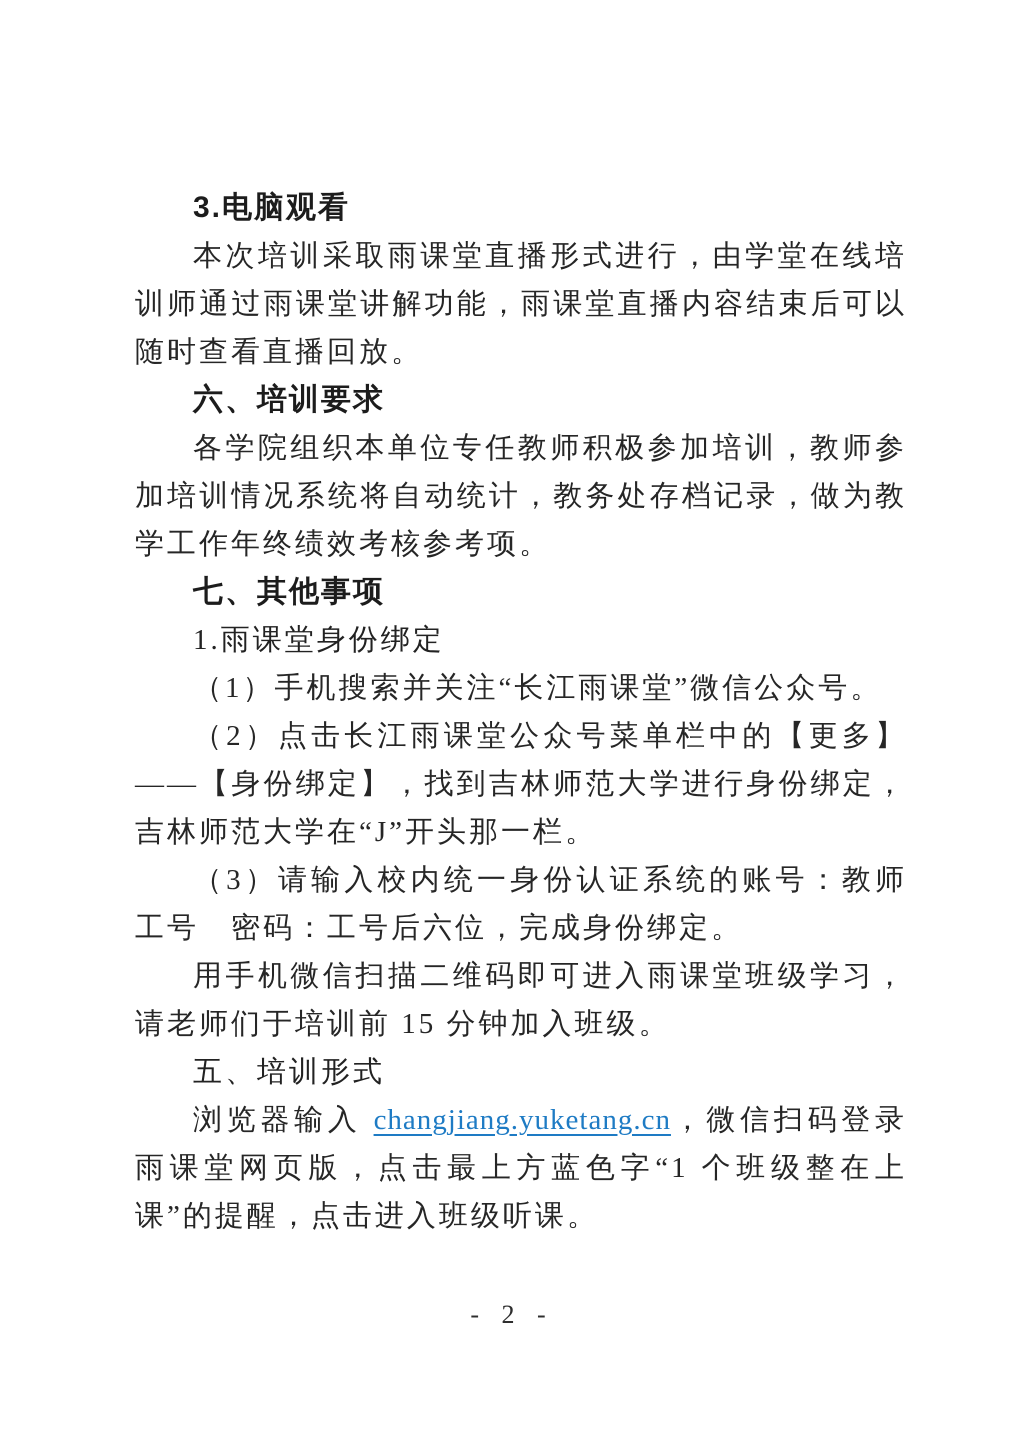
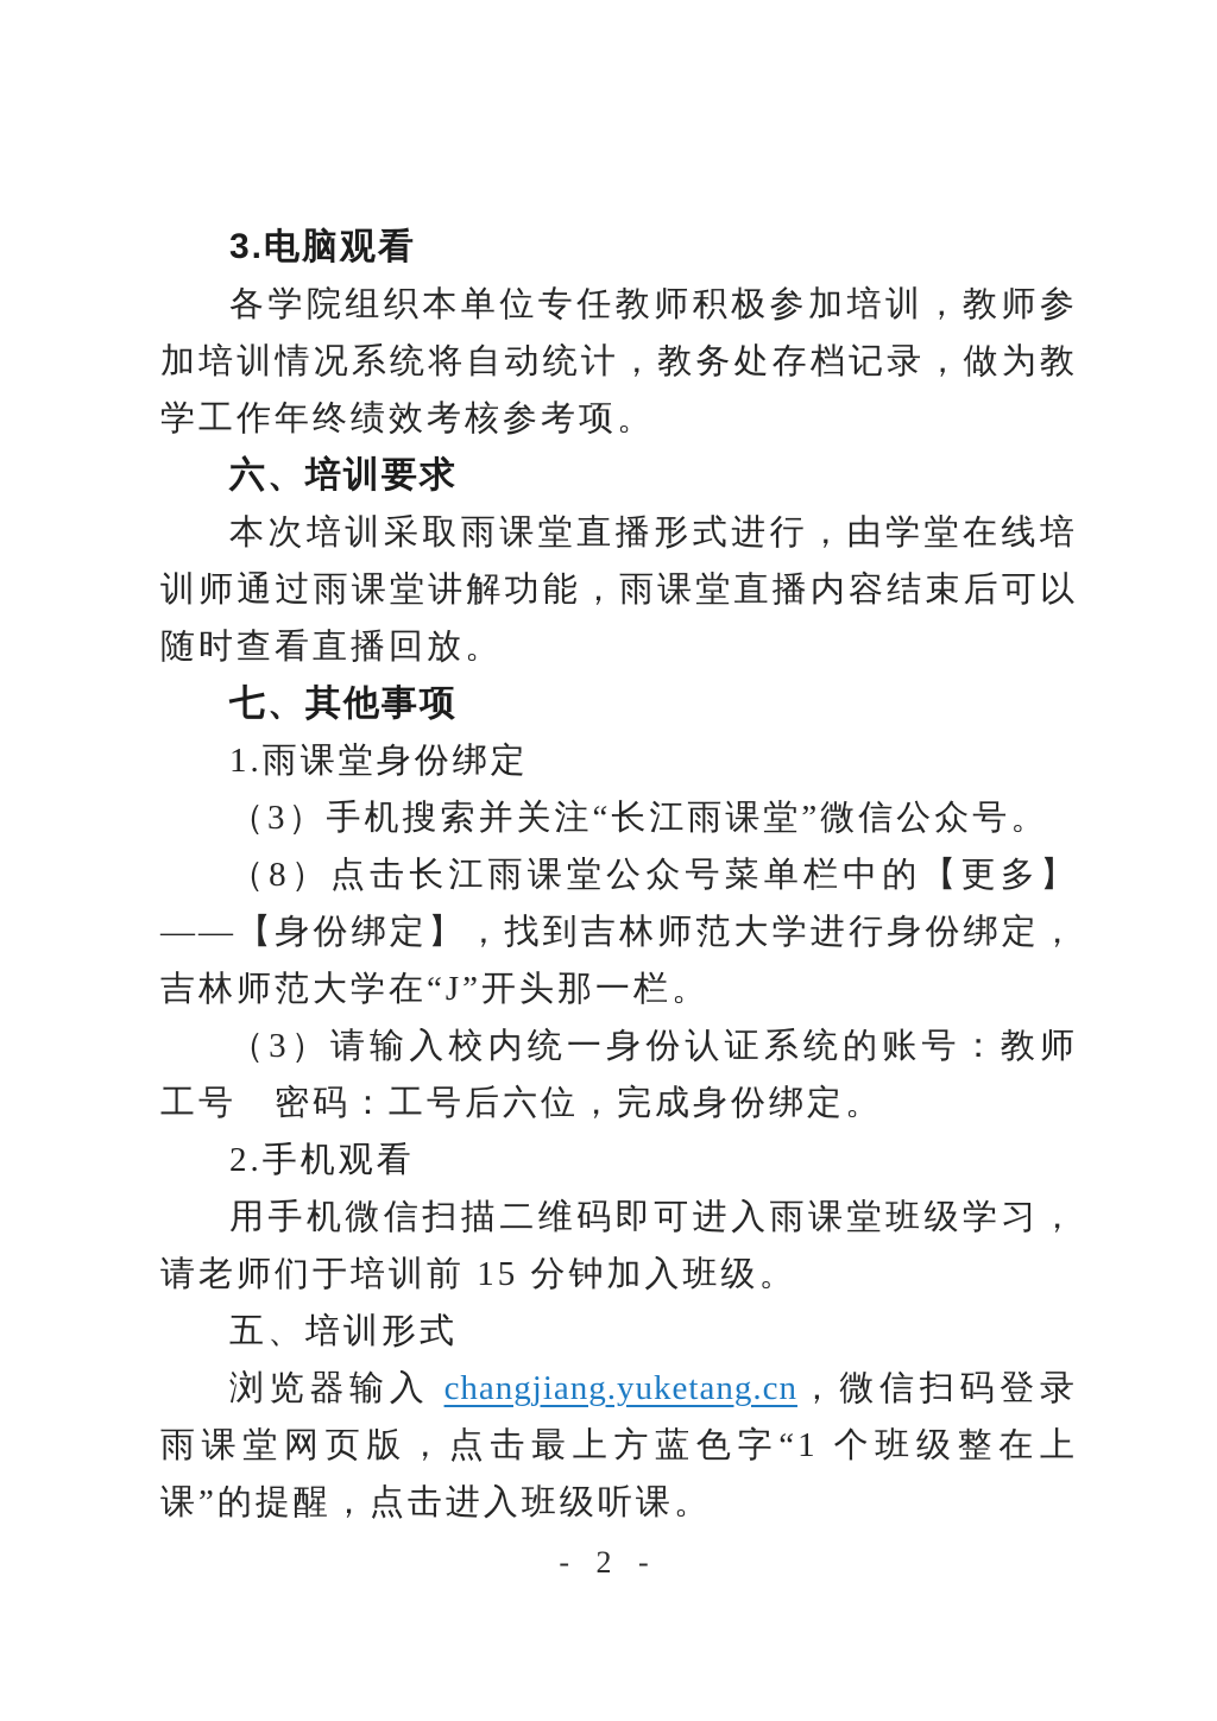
  3.电脑观看
- 本次培训采取雨课堂直播形式进行，由学堂在线培训师通过雨课堂讲解功能，雨课堂直播内容结束后可以随时查看直播回放。
+ 各学院组织本单位专任教师积极参加培训，教师参加培训情况系统将自动统计，教务处存档记录，做为教学工作年终绩效考核参考项。
  六、培训要求
- 各学院组织本单位专任教师积极参加培训，教师参加培训情况系统将自动统计，教务处存档记录，做为教学工作年终绩效考核参考项。
+ 本次培训采取雨课堂直播形式进行，由学堂在线培训师通过雨课堂讲解功能，雨课堂直播内容结束后可以随时查看直播回放。
  七、其他事项
  1.雨课堂身份绑定
- （1）手机搜索并关注“长江雨课堂”微信公众号。
+ （3）手机搜索并关注“长江雨课堂”微信公众号。
- （2）点击长江雨课堂公众号菜单栏中的【更多】——【身份绑定】，找到吉林师范大学进行身份绑定，吉林师范大学在“J”开头那一栏。
+ （8）点击长江雨课堂公众号菜单栏中的【更多】——【身份绑定】，找到吉林师范大学进行身份绑定，吉林师范大学在“J”开头那一栏。
  （3）请输入校内统一身份认证系统的账号：教师工号 密码：工号后六位，完成身份绑定。
+ 2.手机观看
  用手机微信扫描二维码即可进入雨课堂班级学习，请老师们于培训前 15 分钟加入班级。
  五、培训形式
  浏览器输入 changjiang.yuketang.cn，微信扫码登录雨课堂网页版，点击最上方蓝色字“1 个班级整在上课”的提醒，点击进入班级听课。
  - 2 -
